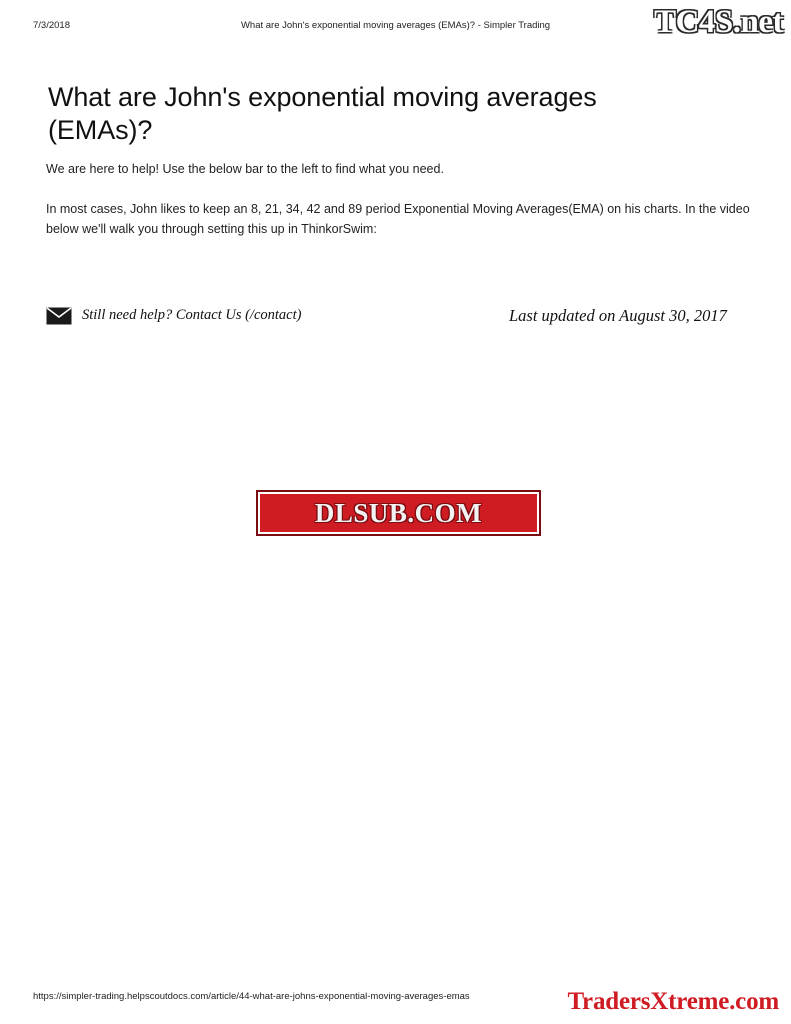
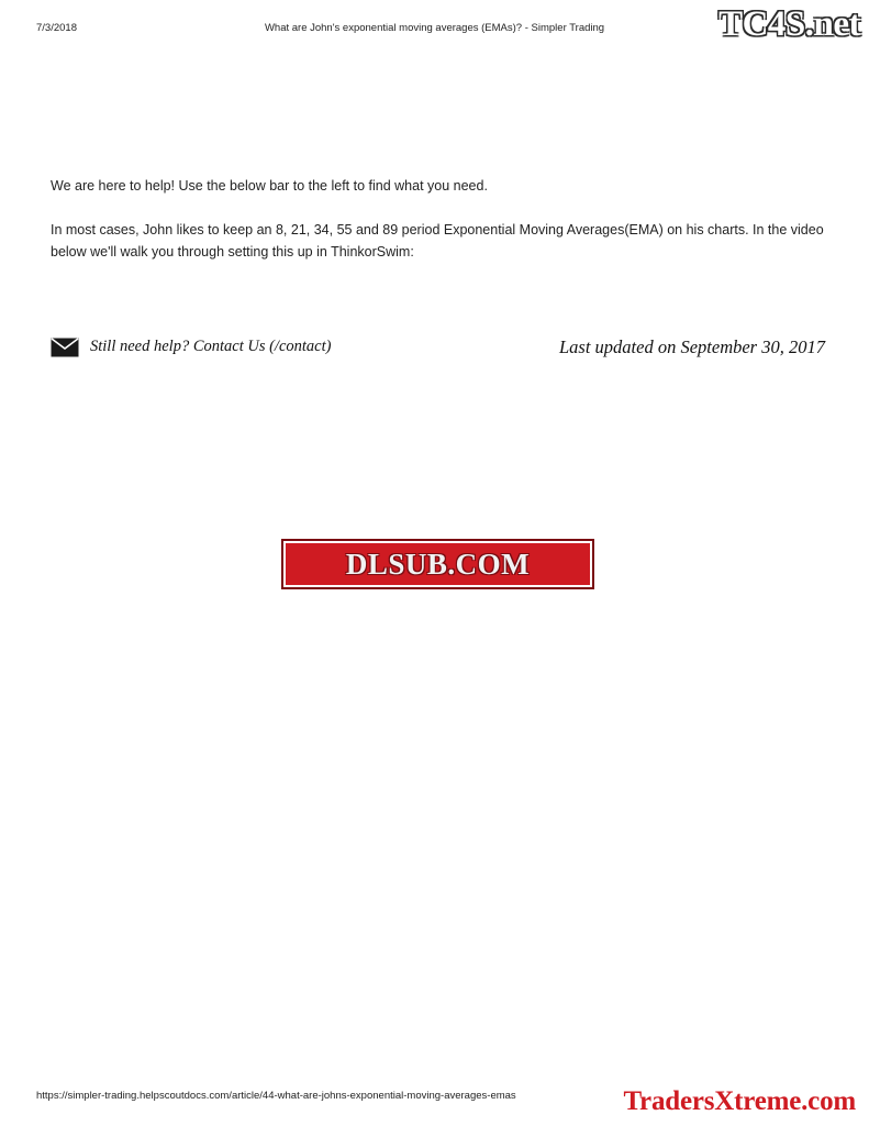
  7/3/2018
  What are John's exponential moving averages (EMAs)? - Simpler Trading
- What are John's exponential moving averages (EMAs)?
  We are here to help! Use the below bar to the left to find what you need.
- In most cases, John likes to keep an 8, 21, 34, 42 and 89 period Exponential Moving Averages(EMA) on his charts. In the video below we'll walk you through setting this up in ThinkorSwim:
+ In most cases, John likes to keep an 8, 21, 34, 55 and 89 period Exponential Moving Averages(EMA) on his charts. In the video below we'll walk you through setting this up in ThinkorSwim:
  Still need help? Contact Us (/contact)
- Last updated on August 30, 2017
+ Last updated on September 30, 2017
  TC4S.net
  DLSUB.COM
  TradersXtreme.com
  https://simpler-trading.helpscoutdocs.com/article/44-what-are-johns-exponential-moving-averages-emas
